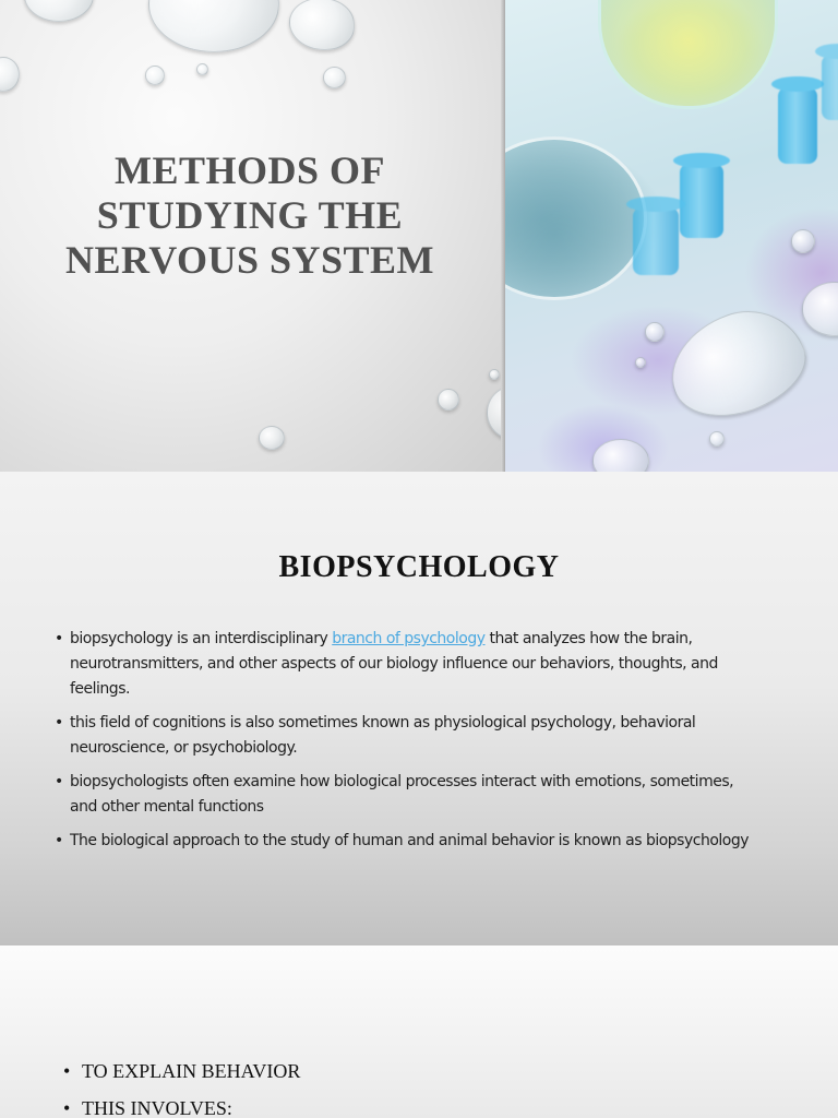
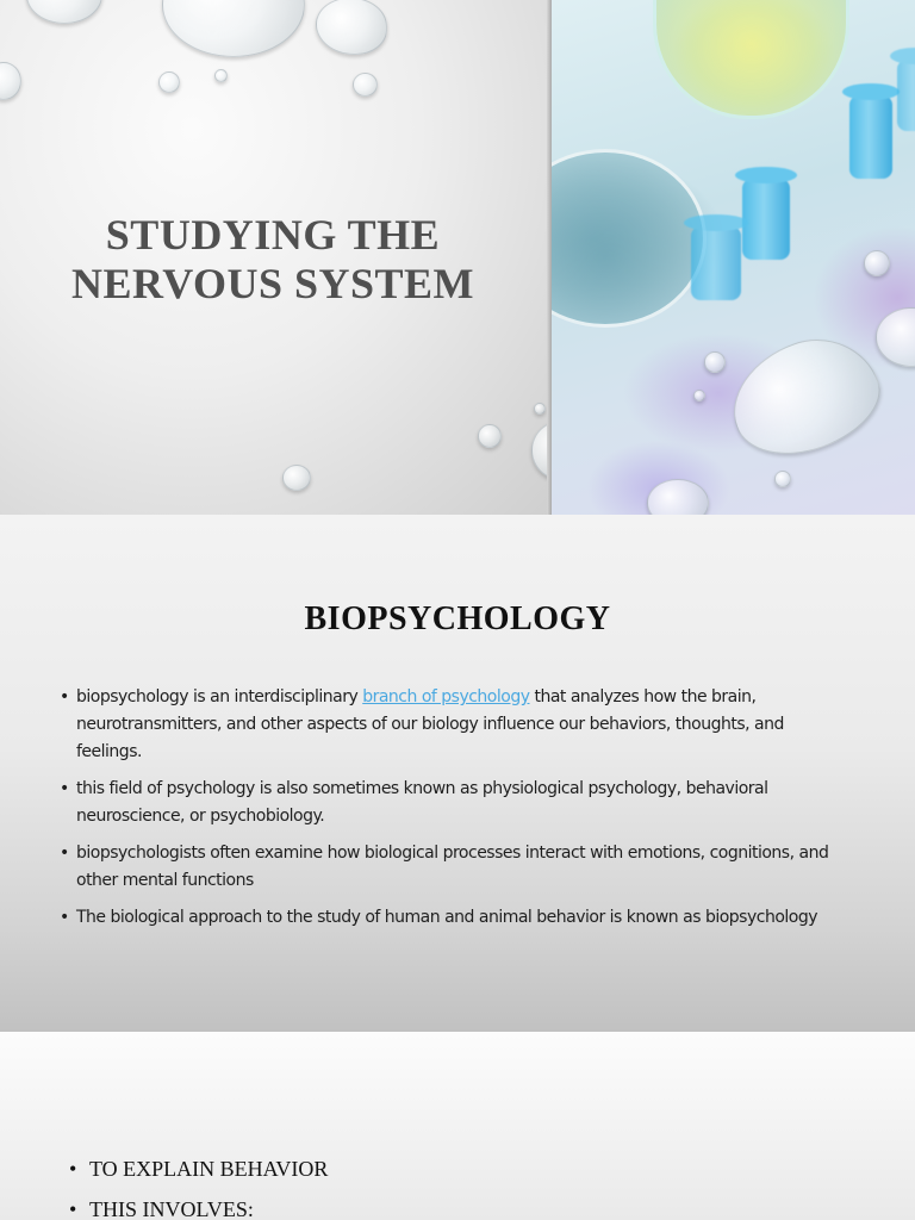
- METHODS OF
  STUDYING THE
  NERVOUS SYSTEM
  BIOPSYCHOLOGY
  •
  biopsychology is an interdisciplinary branch of psychology that analyzes how the brain, neurotransmitters, and other aspects of our biology influence our behaviors, thoughts, and feelings.
  •
- this field of cognitions is also sometimes known as physiological psychology, behavioral neuroscience, or psychobiology.
+ this field of psychology is also sometimes known as physiological psychology, behavioral neuroscience, or psychobiology.
  •
- biopsychologists often examine how biological processes interact with emotions, sometimes, and other mental functions
+ biopsychologists often examine how biological processes interact with emotions, cognitions, and other mental functions
  •
  The biological approach to the study of human and animal behavior is known as biopsychology
  •
  TO EXPLAIN BEHAVIOR
  •
  THIS INVOLVES:
